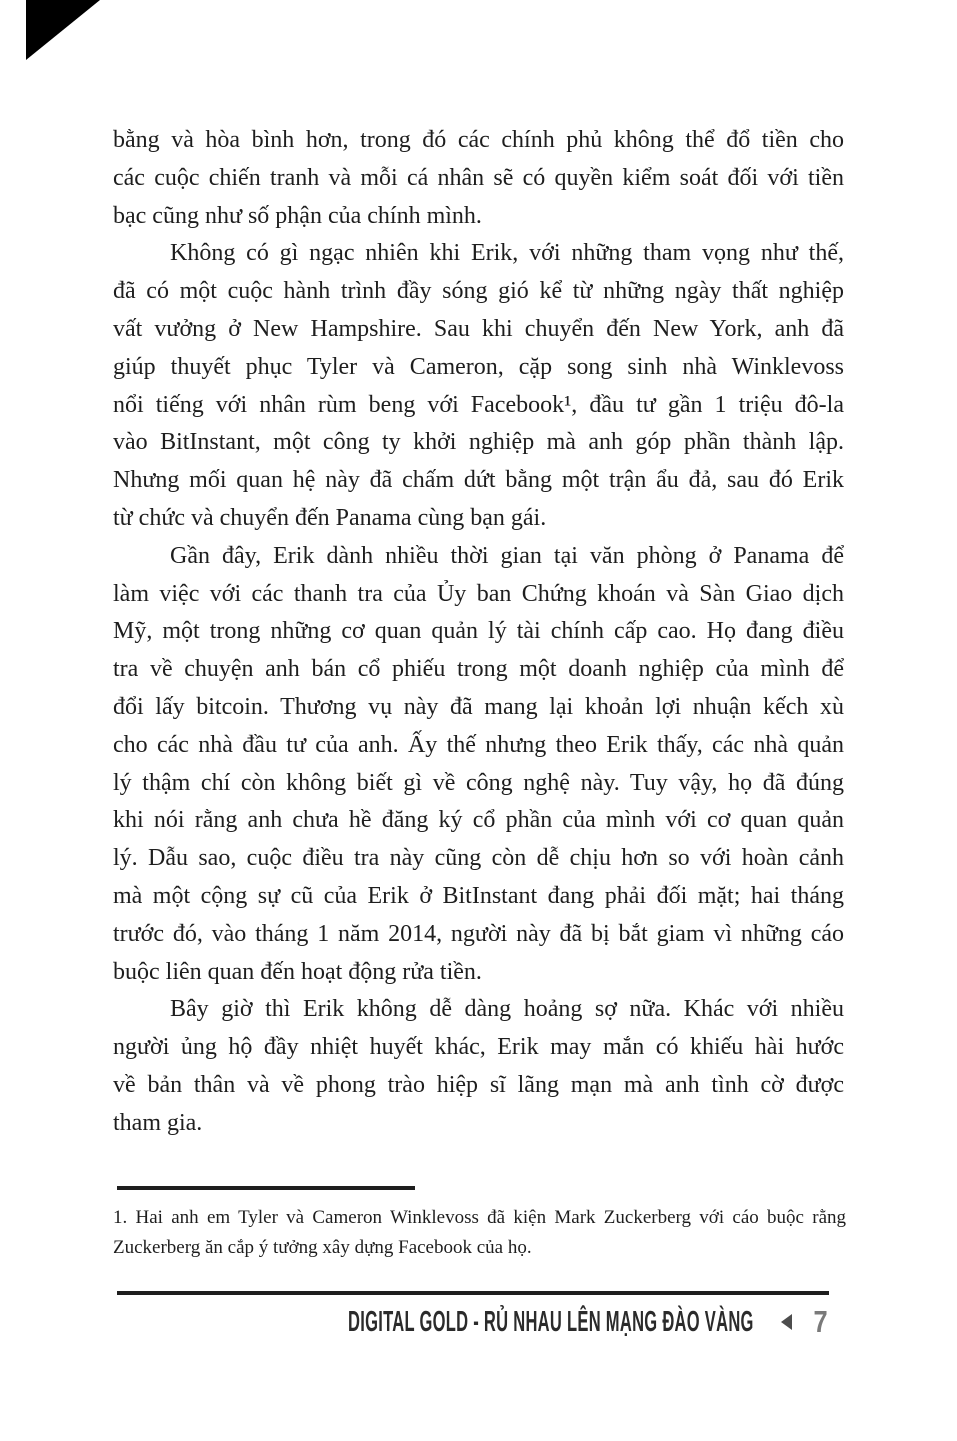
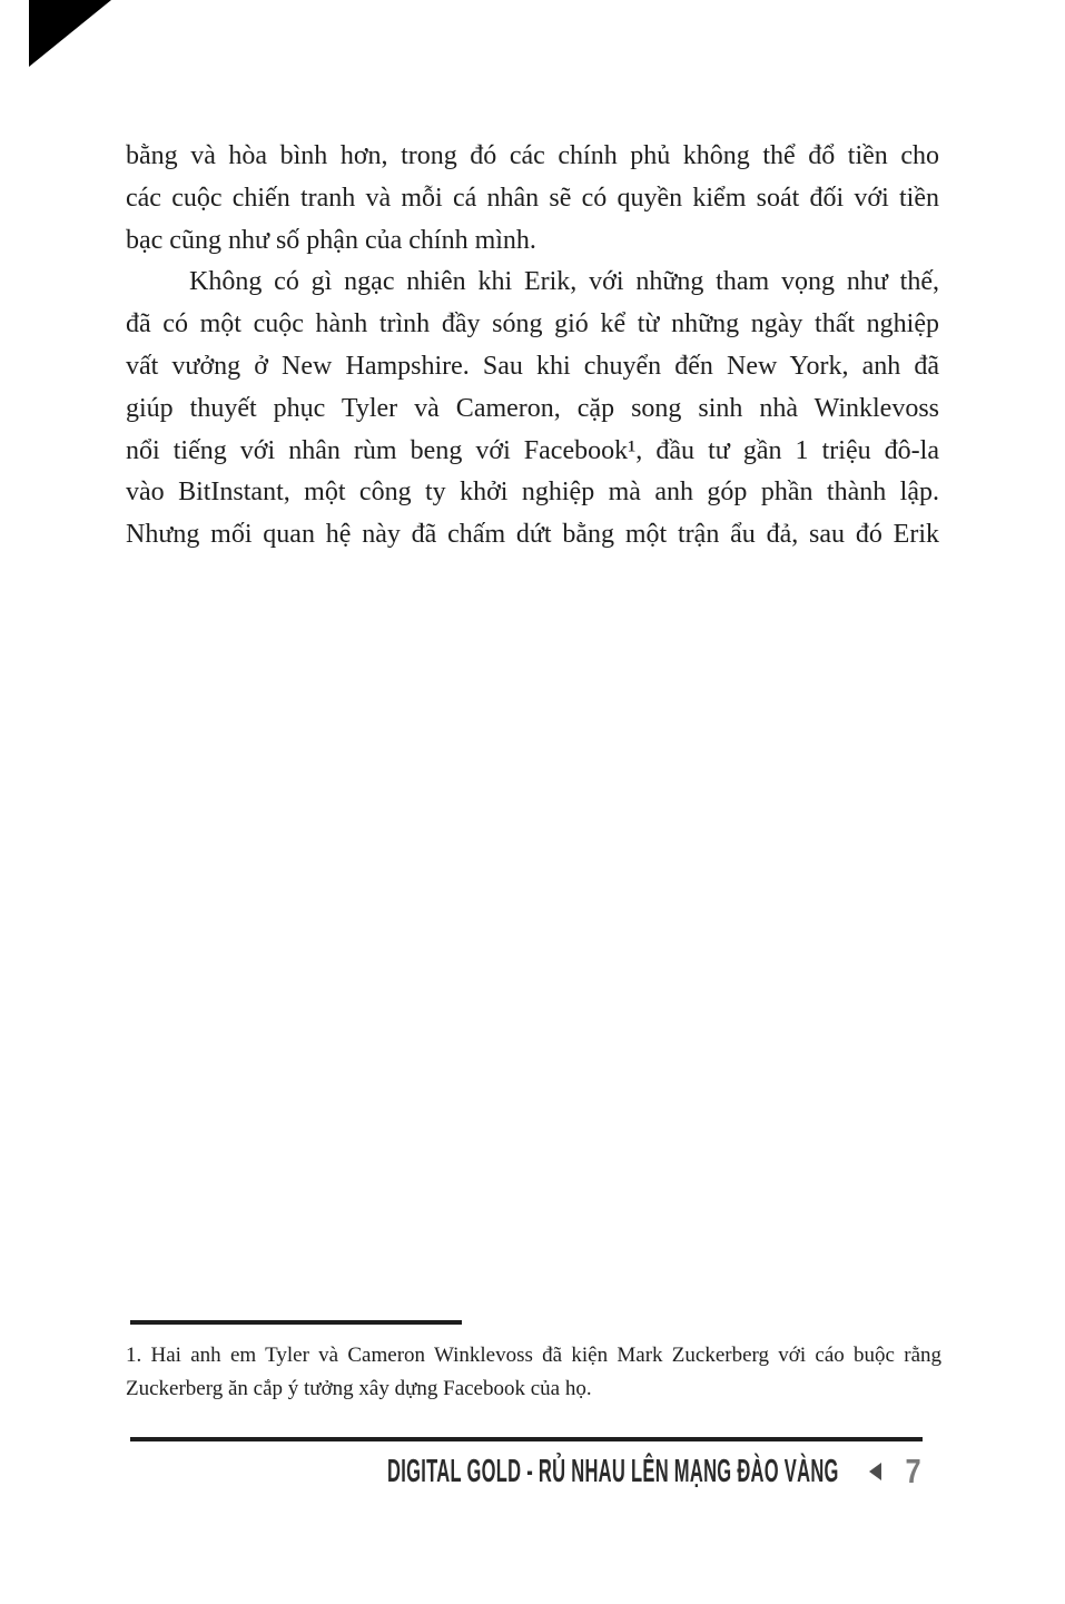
  bằng và hòa bình hơn, trong đó các chính phủ không thể đổ tiền cho
  các cuộc chiến tranh và mỗi cá nhân sẽ có quyền kiểm soát đối với tiền
  bạc cũng như số phận của chính mình.
  Không có gì ngạc nhiên khi Erik, với những tham vọng như thế,
  đã có một cuộc hành trình đầy sóng gió kể từ những ngày thất nghiệp
  vất vưởng ở New Hampshire. Sau khi chuyển đến New York, anh đã
  giúp thuyết phục Tyler và Cameron, cặp song sinh nhà Winklevoss
  nổi tiếng với nhân rùm beng với Facebook¹, đầu tư gần 1 triệu đô-la
  vào BitInstant, một công ty khởi nghiệp mà anh góp phần thành lập.
  Nhưng mối quan hệ này đã chấm dứt bằng một trận ẩu đả, sau đó Erik
- từ chức và chuyển đến Panama cùng bạn gái.
- Gần đây, Erik dành nhiều thời gian tại văn phòng ở Panama để
- làm việc với các thanh tra của Ủy ban Chứng khoán và Sàn Giao dịch
- Mỹ, một trong những cơ quan quản lý tài chính cấp cao. Họ đang điều
- tra về chuyện anh bán cổ phiếu trong một doanh nghiệp của mình để
- đổi lấy bitcoin. Thương vụ này đã mang lại khoản lợi nhuận kếch xù
- cho các nhà đầu tư của anh. Ấy thế nhưng theo Erik thấy, các nhà quản
- lý thậm chí còn không biết gì về công nghệ này. Tuy vậy, họ đã đúng
- khi nói rằng anh chưa hề đăng ký cổ phần của mình với cơ quan quản
- lý. Dẫu sao, cuộc điều tra này cũng còn dễ chịu hơn so với hoàn cảnh
- mà một cộng sự cũ của Erik ở BitInstant đang phải đối mặt; hai tháng
- trước đó, vào tháng 1 năm 2014, người này đã bị bắt giam vì những cáo
- buộc liên quan đến hoạt động rửa tiền.
- Bây giờ thì Erik không dễ dàng hoảng sợ nữa. Khác với nhiều
- người ủng hộ đầy nhiệt huyết khác, Erik may mắn có khiếu hài hước
- về bản thân và về phong trào hiệp sĩ lãng mạn mà anh tình cờ được
- tham gia.
  1. Hai anh em Tyler và Cameron Winklevoss đã kiện Mark Zuckerberg với cáo buộc rằng
  Zuckerberg ăn cắp ý tưởng xây dựng Facebook của họ.
  DIGITAL GOLD - RỦ NHAU LÊN MẠNG ĐÀO VÀNG
  7
